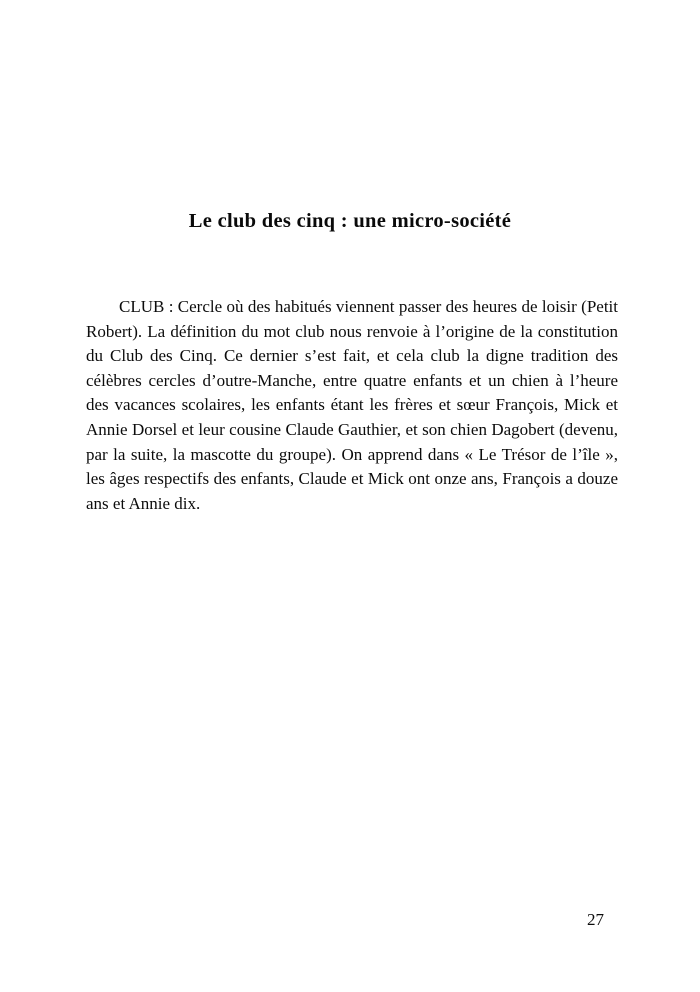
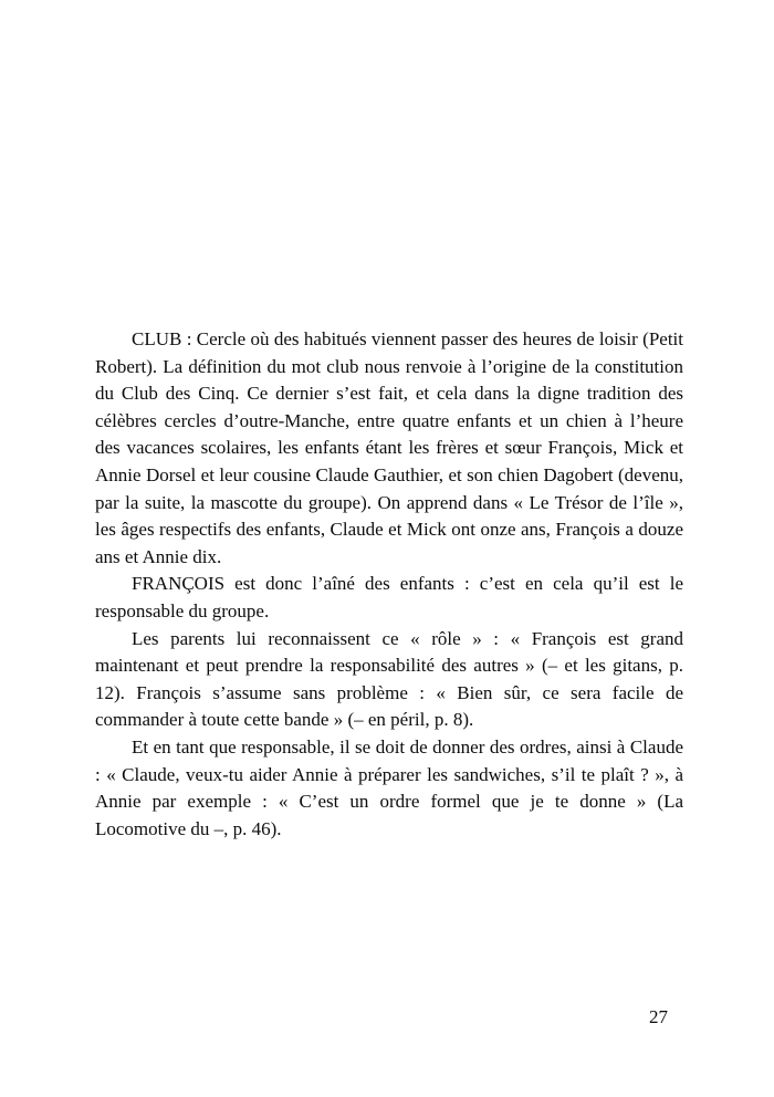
- Le club des cinq : une micro-société
- CLUB : Cercle où des habitués viennent passer des heures de loisir (Petit Robert). La définition du mot club nous renvoie à l’origine de la constitution du Club des Cinq. Ce dernier s’est fait, et cela club la digne tradition des célèbres cercles d’outre-Manche, entre quatre enfants et un chien à l’heure des vacances scolaires, les enfants étant les frères et sœur François, Mick et Annie Dorsel et leur cousine Claude Gauthier, et son chien Dagobert (devenu, par la suite, la mascotte du groupe). On apprend dans « Le Trésor de l’île », les âges respectifs des enfants, Claude et Mick ont onze ans, François a douze ans et Annie dix.
+ CLUB : Cercle où des habitués viennent passer des heures de loisir (Petit Robert). La définition du mot club nous renvoie à l’origine de la constitution du Club des Cinq. Ce dernier s’est fait, et cela dans la digne tradition des célèbres cercles d’outre-Manche, entre quatre enfants et un chien à l’heure des vacances scolaires, les enfants étant les frères et sœur François, Mick et Annie Dorsel et leur cousine Claude Gauthier, et son chien Dagobert (devenu, par la suite, la mascotte du groupe). On apprend dans « Le Trésor de l’île », les âges respectifs des enfants, Claude et Mick ont onze ans, François a douze ans et Annie dix.
+ FRANÇOIS est donc l’aîné des enfants : c’est en cela qu’il est le responsable du groupe.
+ Les parents lui reconnaissent ce « rôle » : « François est grand maintenant et peut prendre la responsabilité des autres » (– et les gitans, p. 12). François s’assume sans problème : « Bien sûr, ce sera facile de commander à toute cette bande » (– en péril, p. 8).
+ Et en tant que responsable, il se doit de donner des ordres, ainsi à Claude : « Claude, veux-tu aider Annie à préparer les sandwiches, s’il te plaît ? », à Annie par exemple : « C’est un ordre formel que je te donne » (La Locomotive du –, p. 46).
  27
